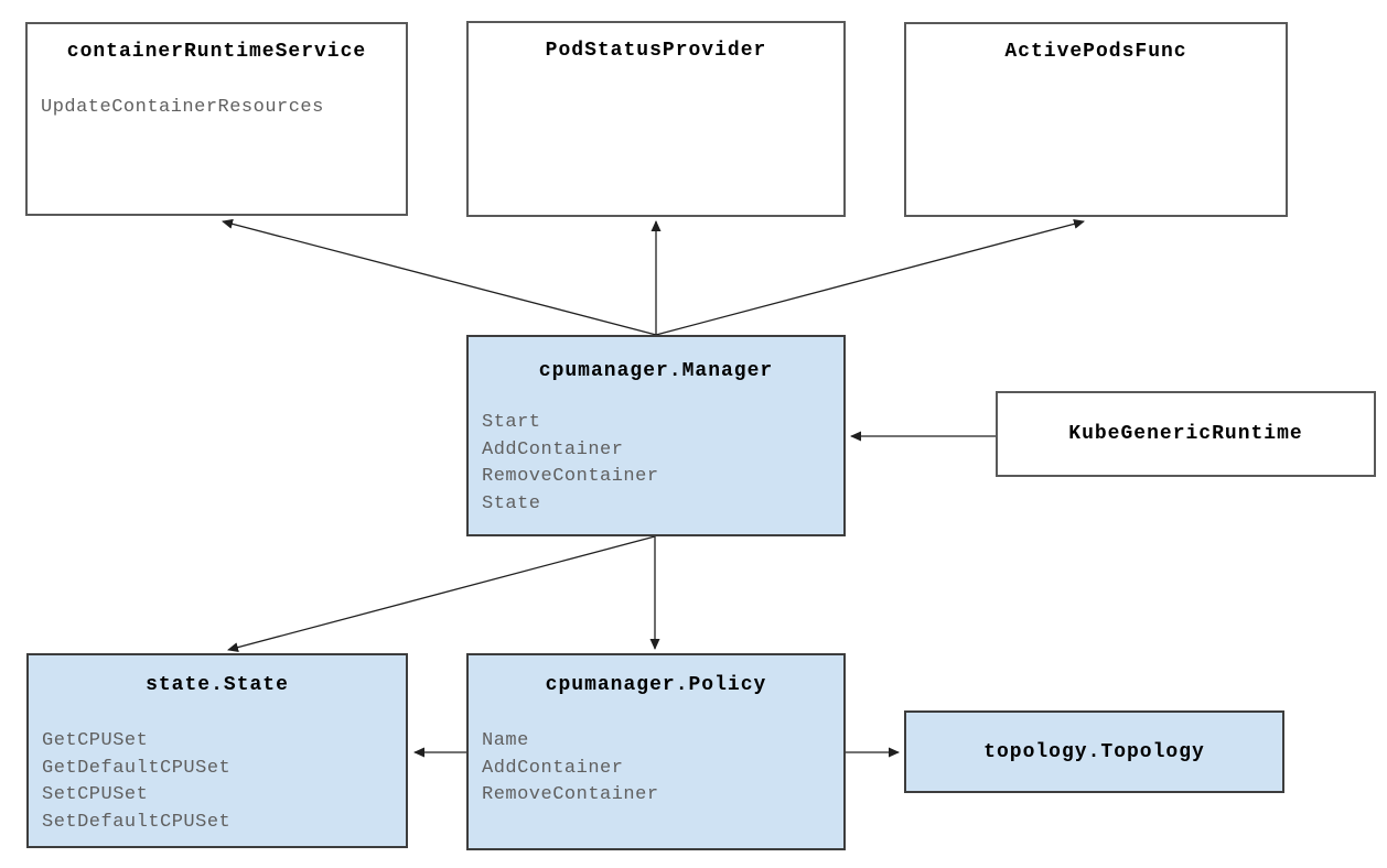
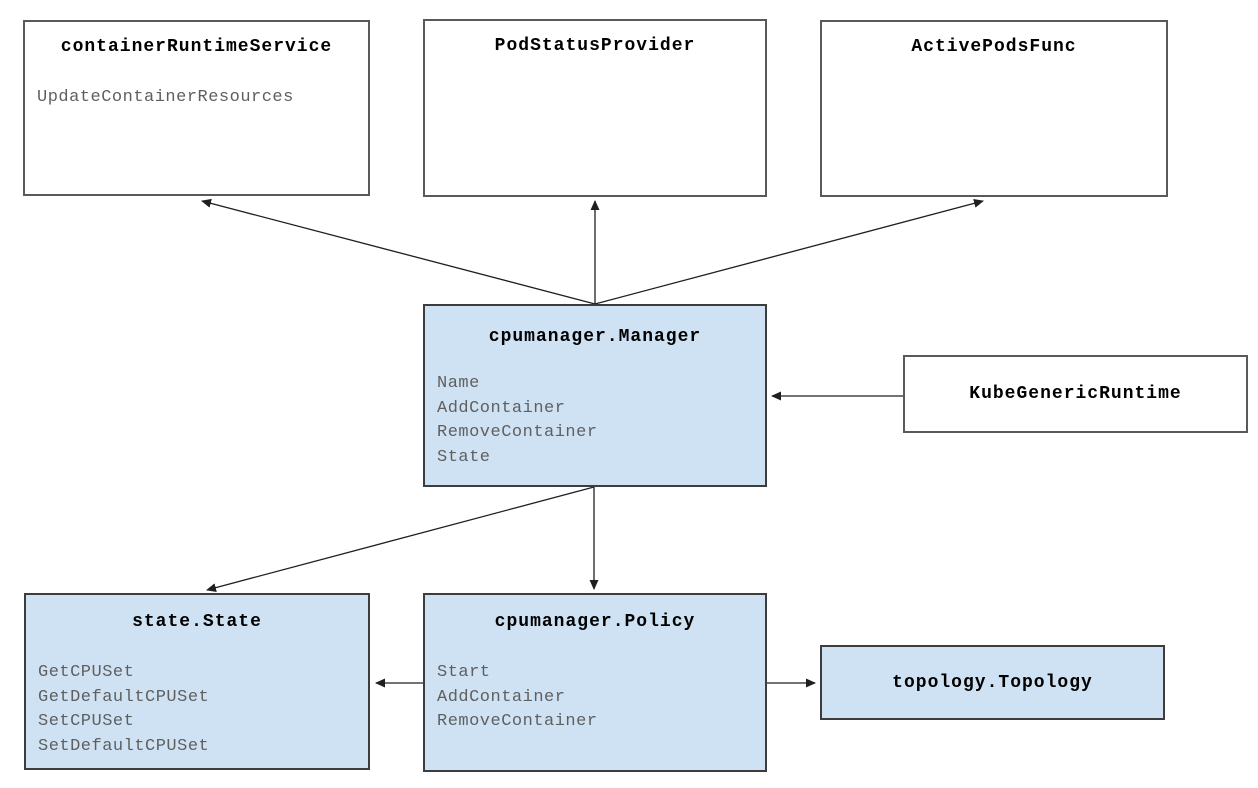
  containerRuntimeService
  UpdateContainerResources
  PodStatusProvider
  ActivePodsFunc
  cpumanager.Manager
- Start
+ Name
  AddContainer
  RemoveContainer
  State
  KubeGenericRuntime
  state.State
  GetCPUSet
  GetDefaultCPUSet
  SetCPUSet
  SetDefaultCPUSet
  cpumanager.Policy
- Name
+ Start
  AddContainer
  RemoveContainer
  topology.Topology
